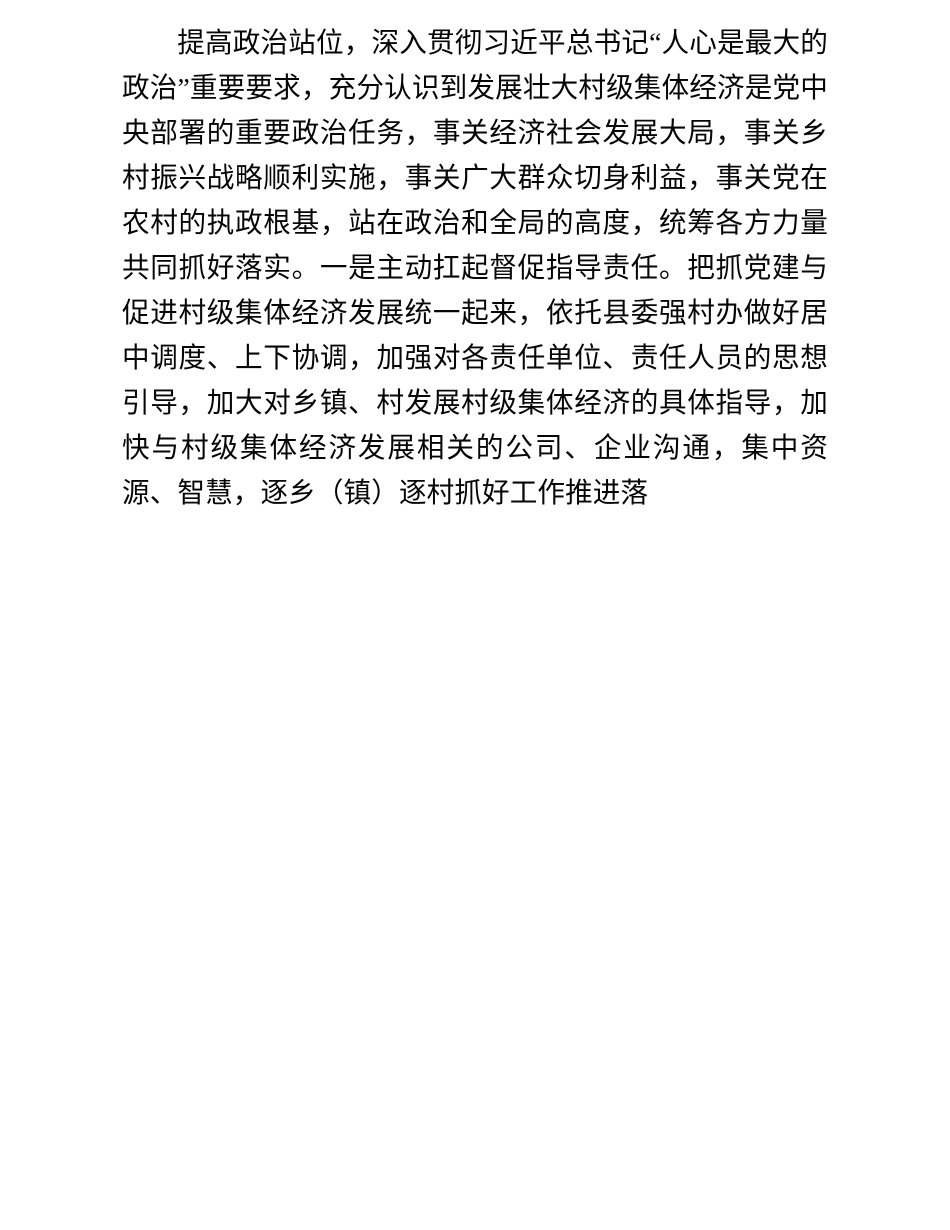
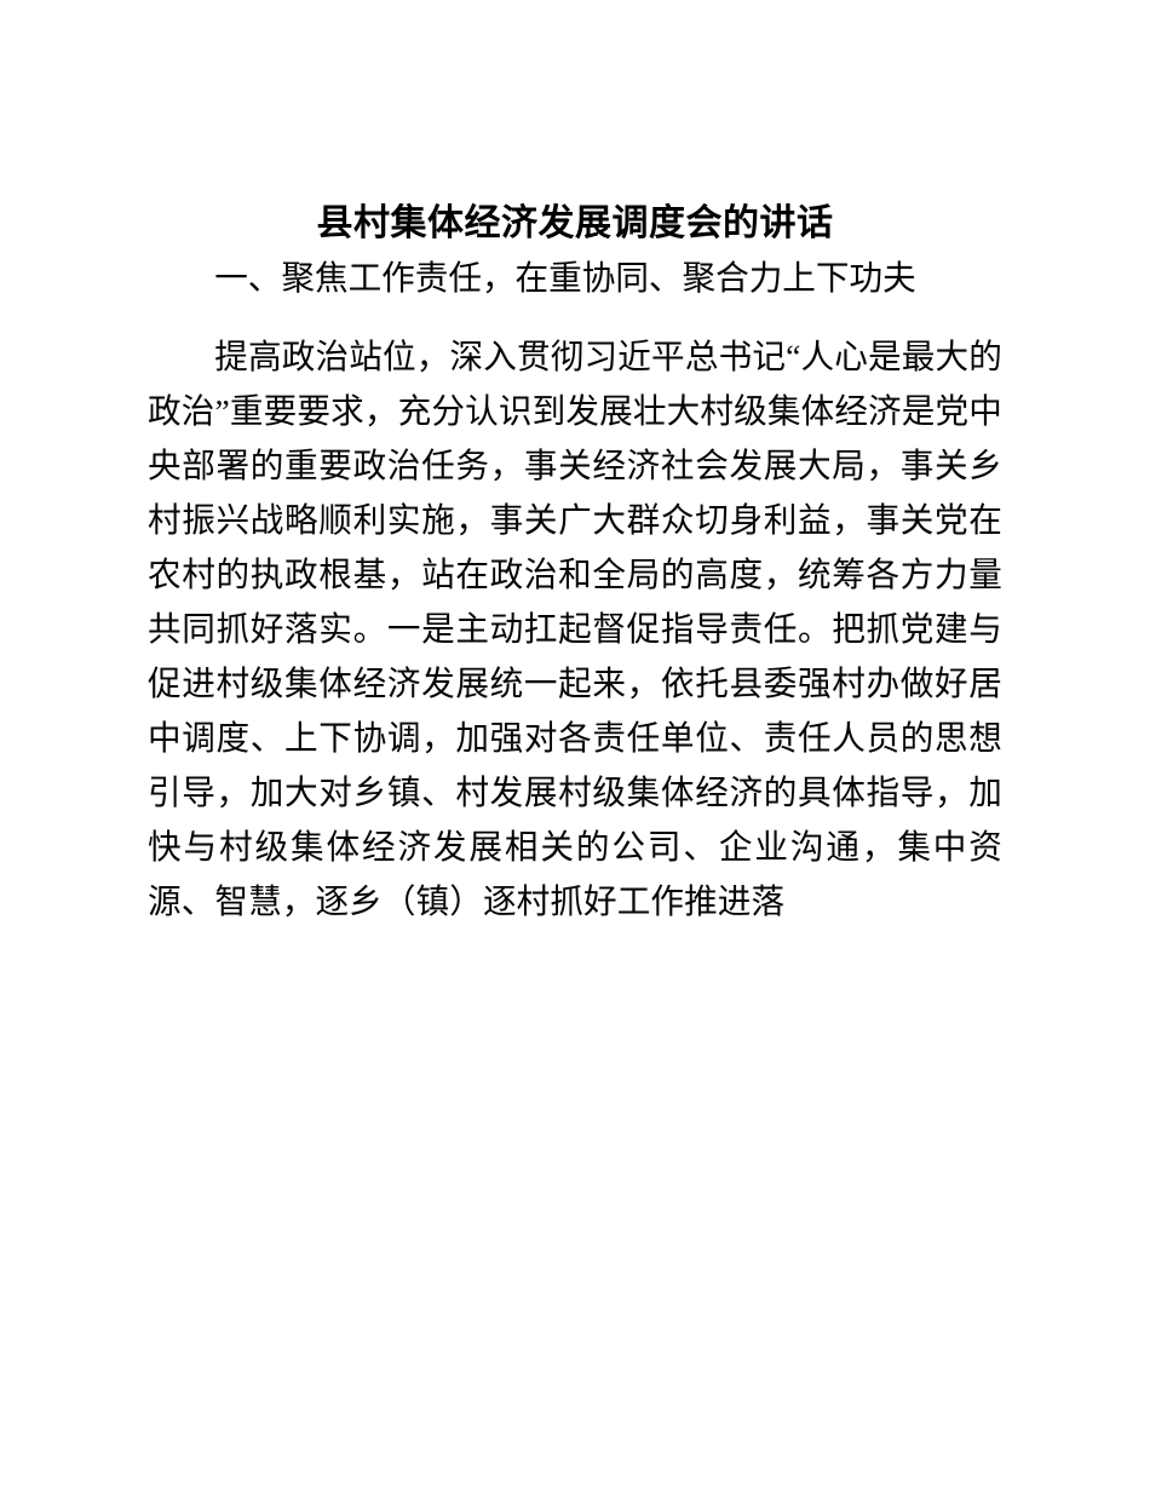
+ 县村集体经济发展调度会的讲话
+ 一、聚焦工作责任，在重协同、聚合力上下功夫
  提高政治站位，深入贯彻习近平总书记“人心是最大的政治”重要要求，充分认识到发展壮大村级集体经济是党中央部署的重要政治任务，事关经济社会发展大局，事关乡村振兴战略顺利实施，事关广大群众切身利益，事关党在农村的执政根基，站在政治和全局的高度，统筹各方力量共同抓好落实。一是主动扛起督促指导责任。把抓党建与促进村级集体经济发展统一起来，依托县委强村办做好居中调度、上下协调，加强对各责任单位、责任人员的思想引导，加大对乡镇、村发展村级集体经济的具体指导，加快与村级集体经济发展相关的公司、企业沟通，集中资源、智慧，逐乡（镇）逐村抓好工作推进落
